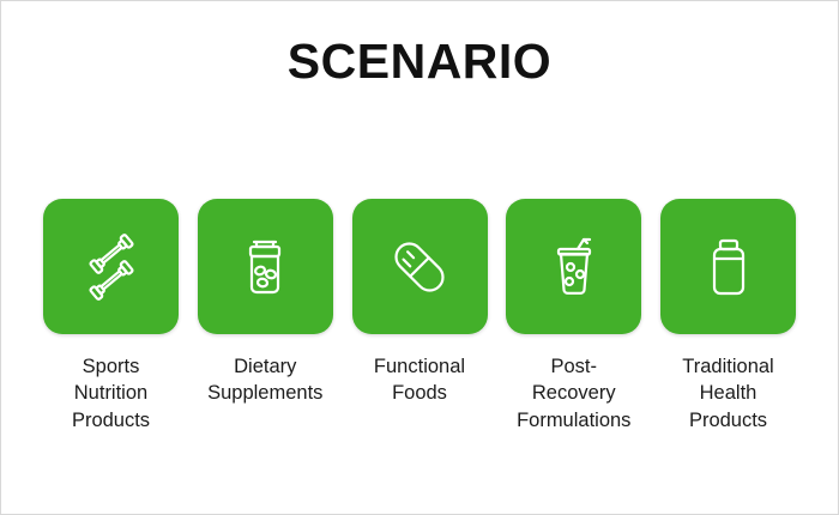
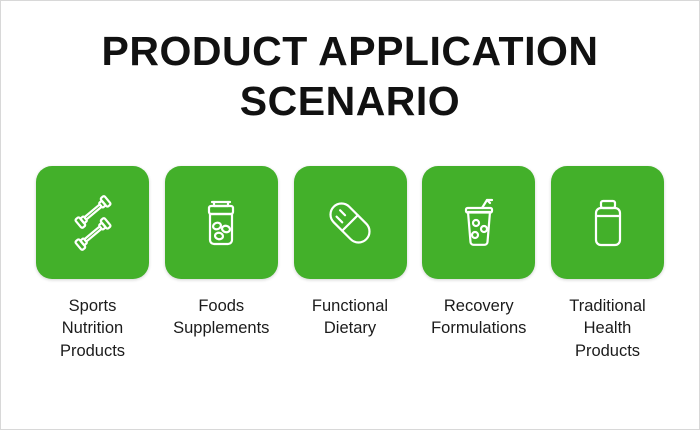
+ PRODUCT APPLICATION
  SCENARIO
  Sports
  Nutrition
  Products
- Dietary
+ Foods
  Supplements
  Functional
- Foods
+ Dietary
- Post-
  Recovery
  Formulations
  Traditional
  Health
  Products
